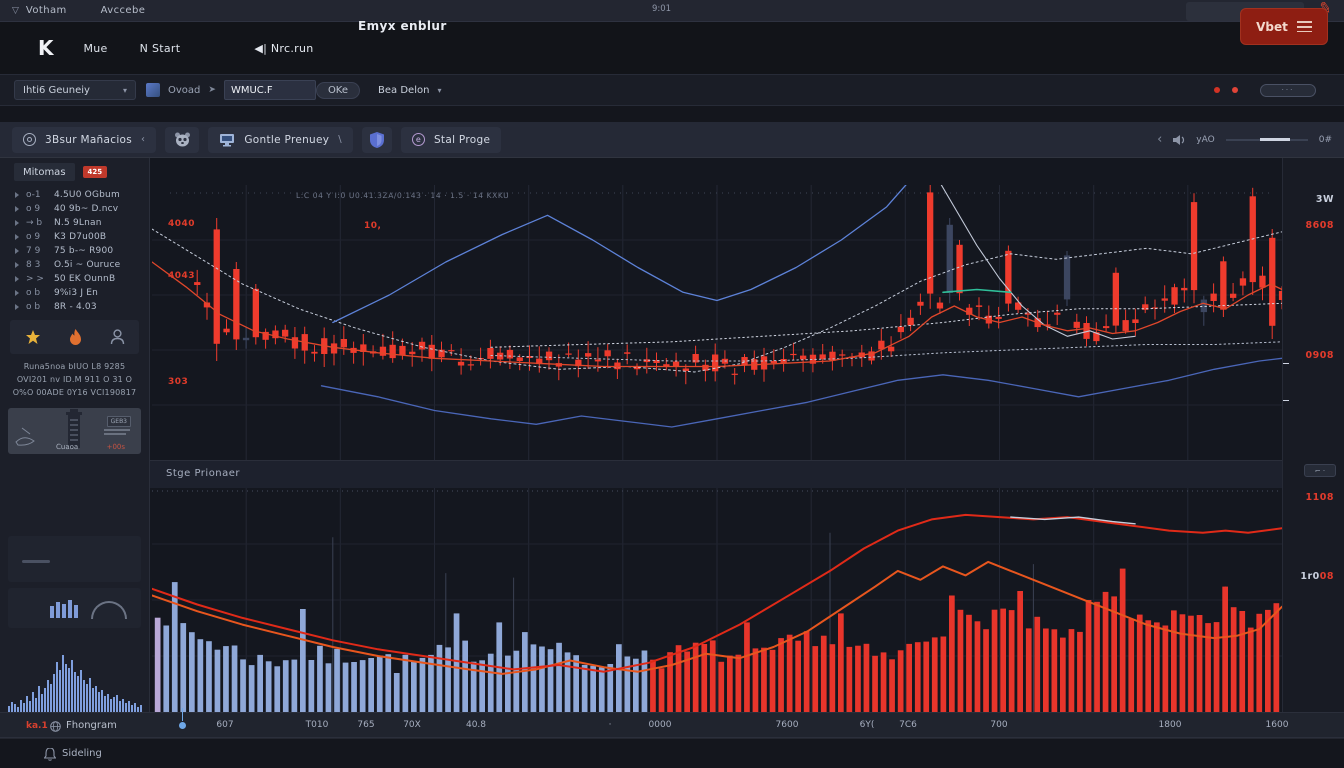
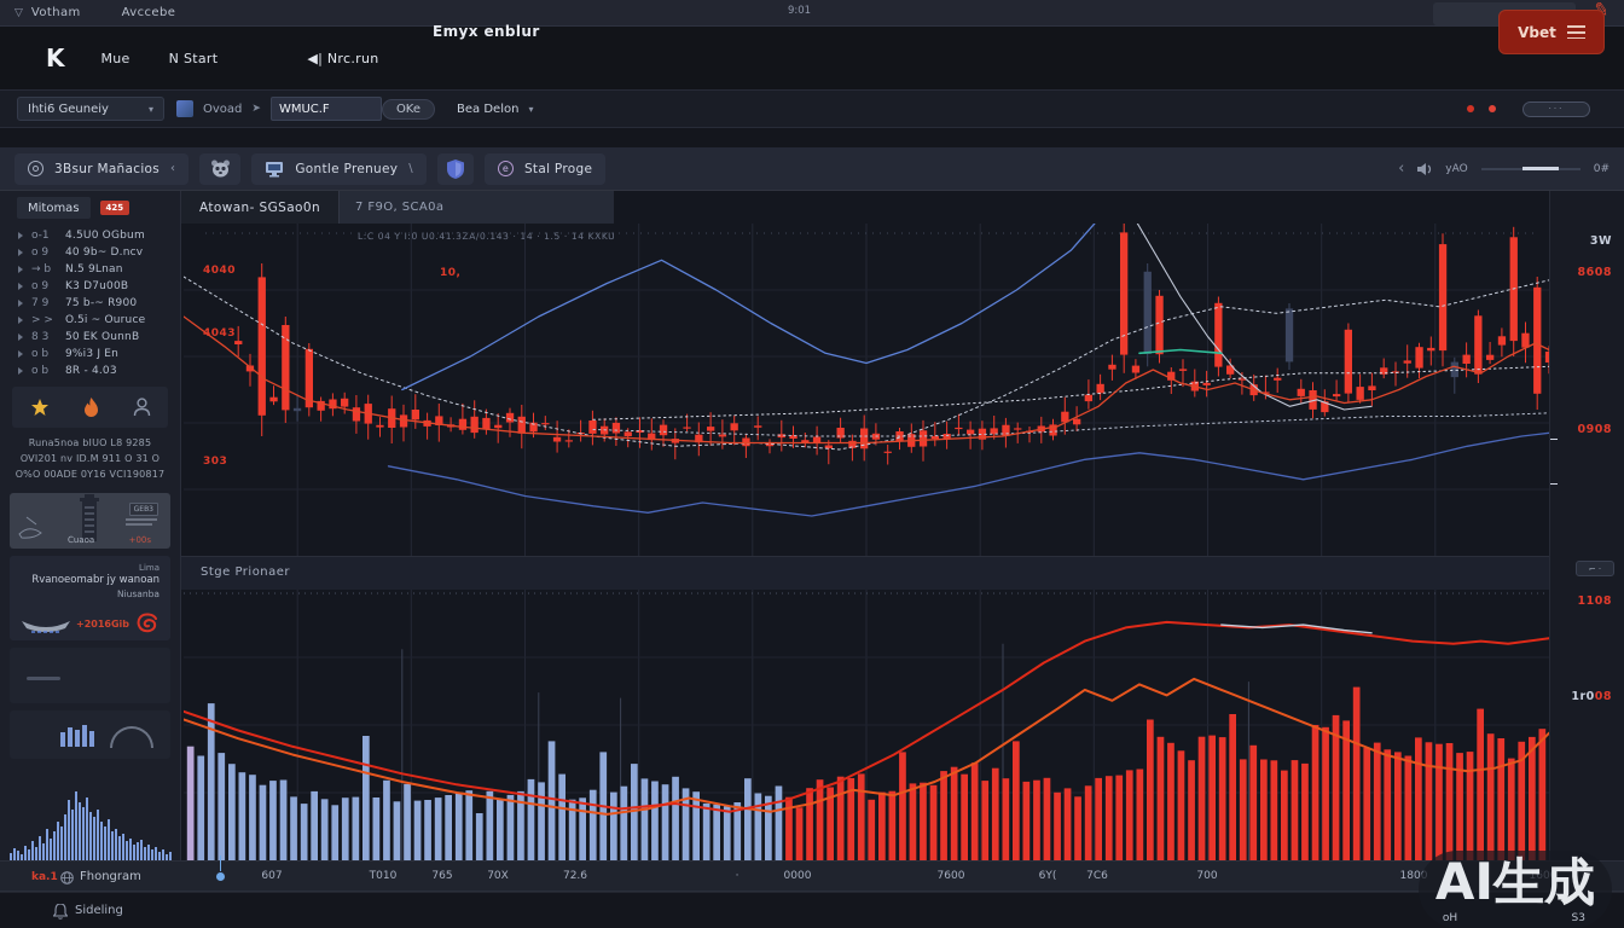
  ▽
  Votham
  Avccebe
  9:01
  K
  Mue
  N Start
  ◀| Nrc.run
  Emyx enblur
  Vbet
  Ihti6 Geuneiy
  ▾
  Ovoad
  ➤
  WMUC.F
  OKe
  Bea Delon
  ▾
  ···
  3Bsur Mañacios
  ‹
  Gontle Prenuey
  \
  e
  Stal Proge
  ‹
  yAO
  0#
  Mitomas
  425
  o-1
  4.5U0 OGbum
  o 9
  40 9b~ D.ncv
  → b
  N.5 9Lnan
  o 9
  K3 D7u00B
  7 9
  75 b-~ R900
- 8 3
+ > >
  O.5i ~ Ouruce
- > >
+ 8 3
  50 EK OunnB
  o b
  9%i3 J En
  o b
  8R - 4.03
  Runa5noa bIUO L8 9285
  OVI201 nv ID.M 911 O 31 O
  O%O 00ADE 0Y16 VCI190817
  Cuaoa
  +00s
+ Lima
+ Rvanoeomabr jy wanoan
+ Niusanba
+ +2016Gib
+ Atowan- SGSao0n
+ 7 F9O, SCA0a
  L:C 04 Y I:0 U0.41.3ZA/0.143 · 14 · 1.5 · 14 KXKU
  4040
  4043
  303
  10,
  Stge Prionaer
  ⌐ ·
  3W
  8608
  0908
  1108
  1r008
  ka.1
  Fhongram
  607
  T010
  765
  70X
- 40.8
+ 72.6
  ·
  0000
  7600
  6Y(
  7C6
  700
  1800
  1600
  Sideling
+ AI生成
+ oH
+ S3
